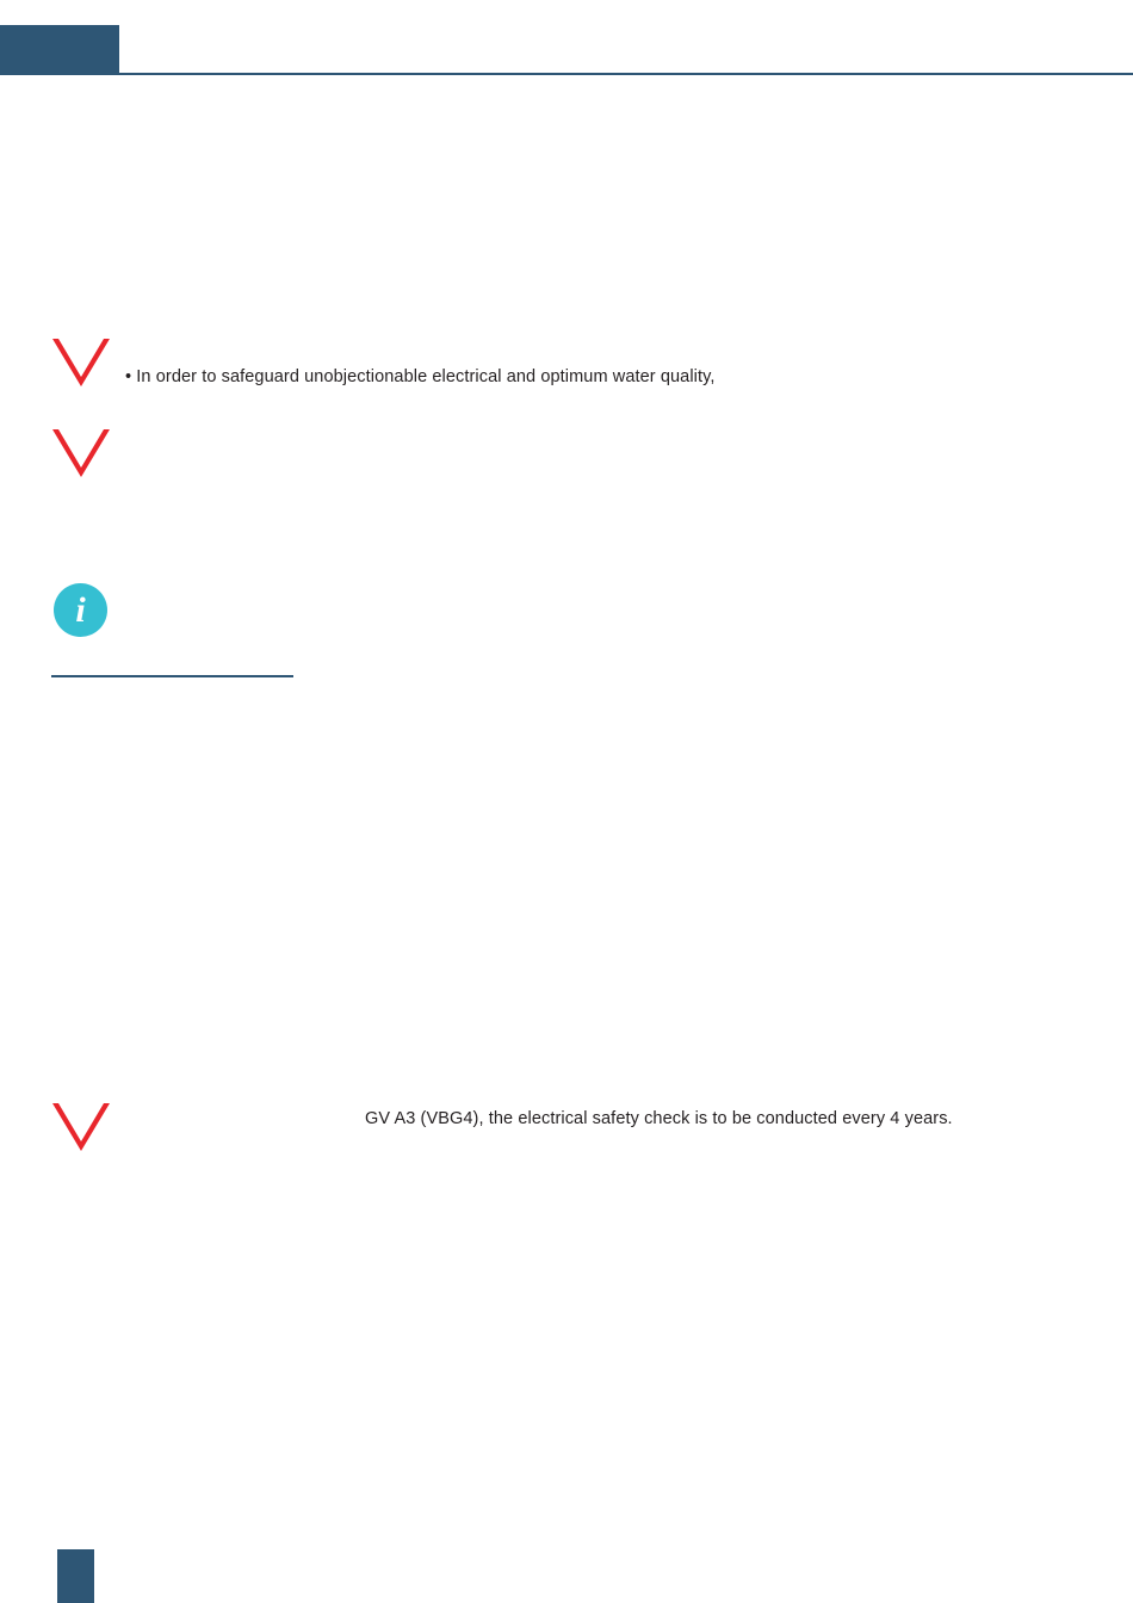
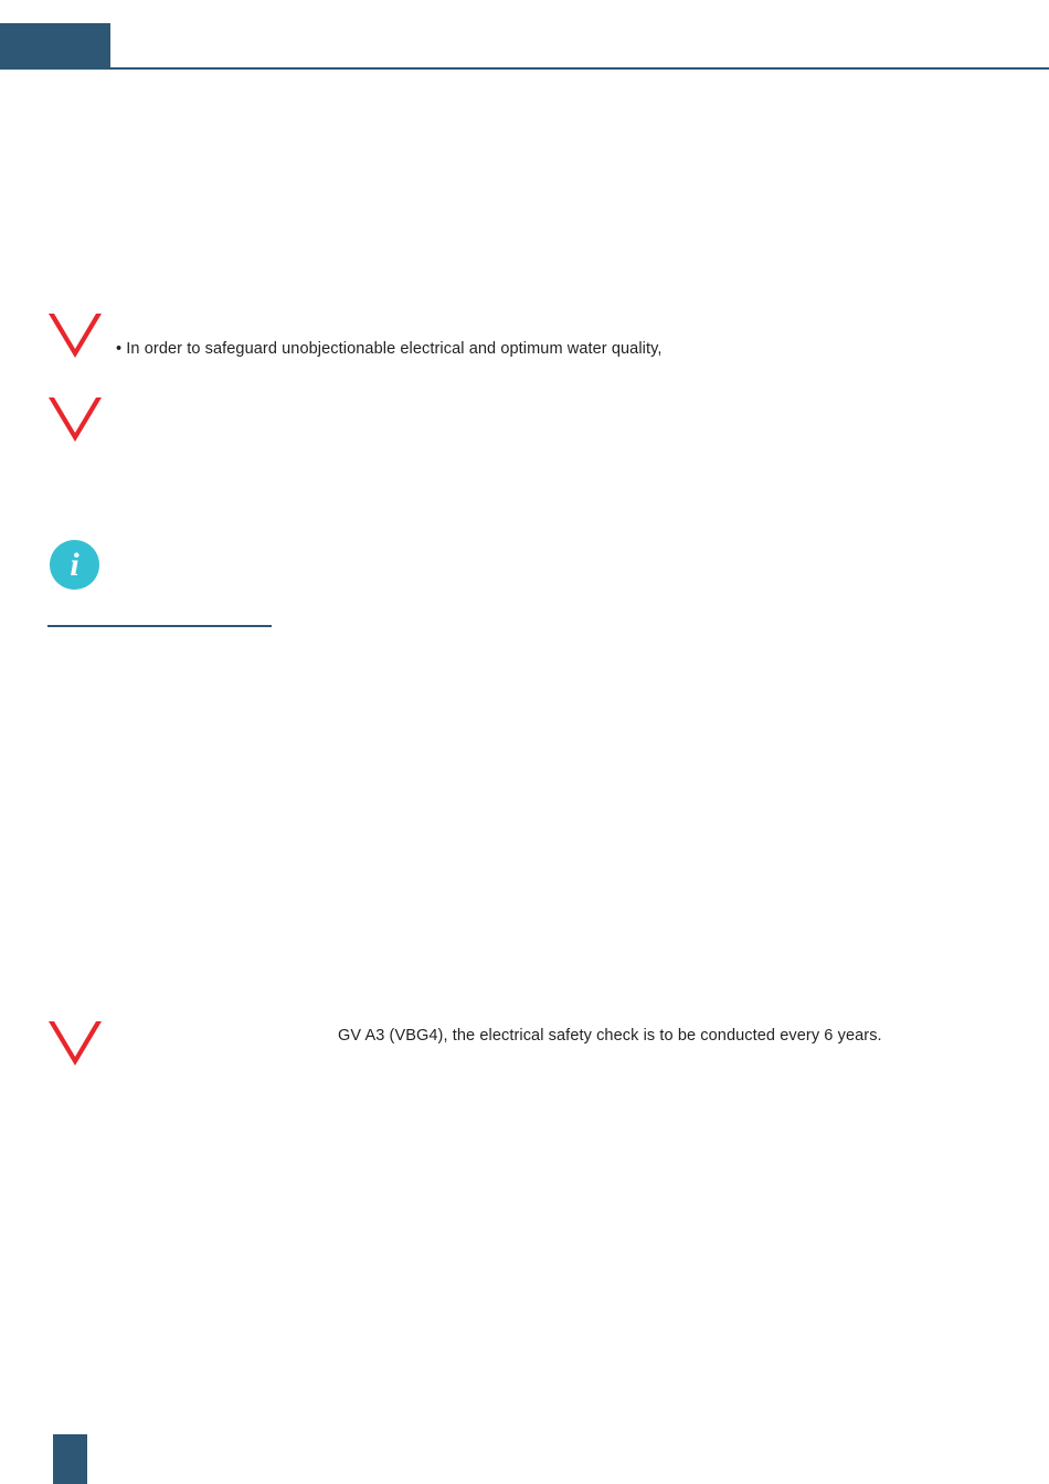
  • In order to safeguard unobjectionable electrical and optimum water quality,
  i
- GV A3 (VBG4), the electrical safety check is to be conducted every 4 years.
+ GV A3 (VBG4), the electrical safety check is to be conducted every 6 years.
